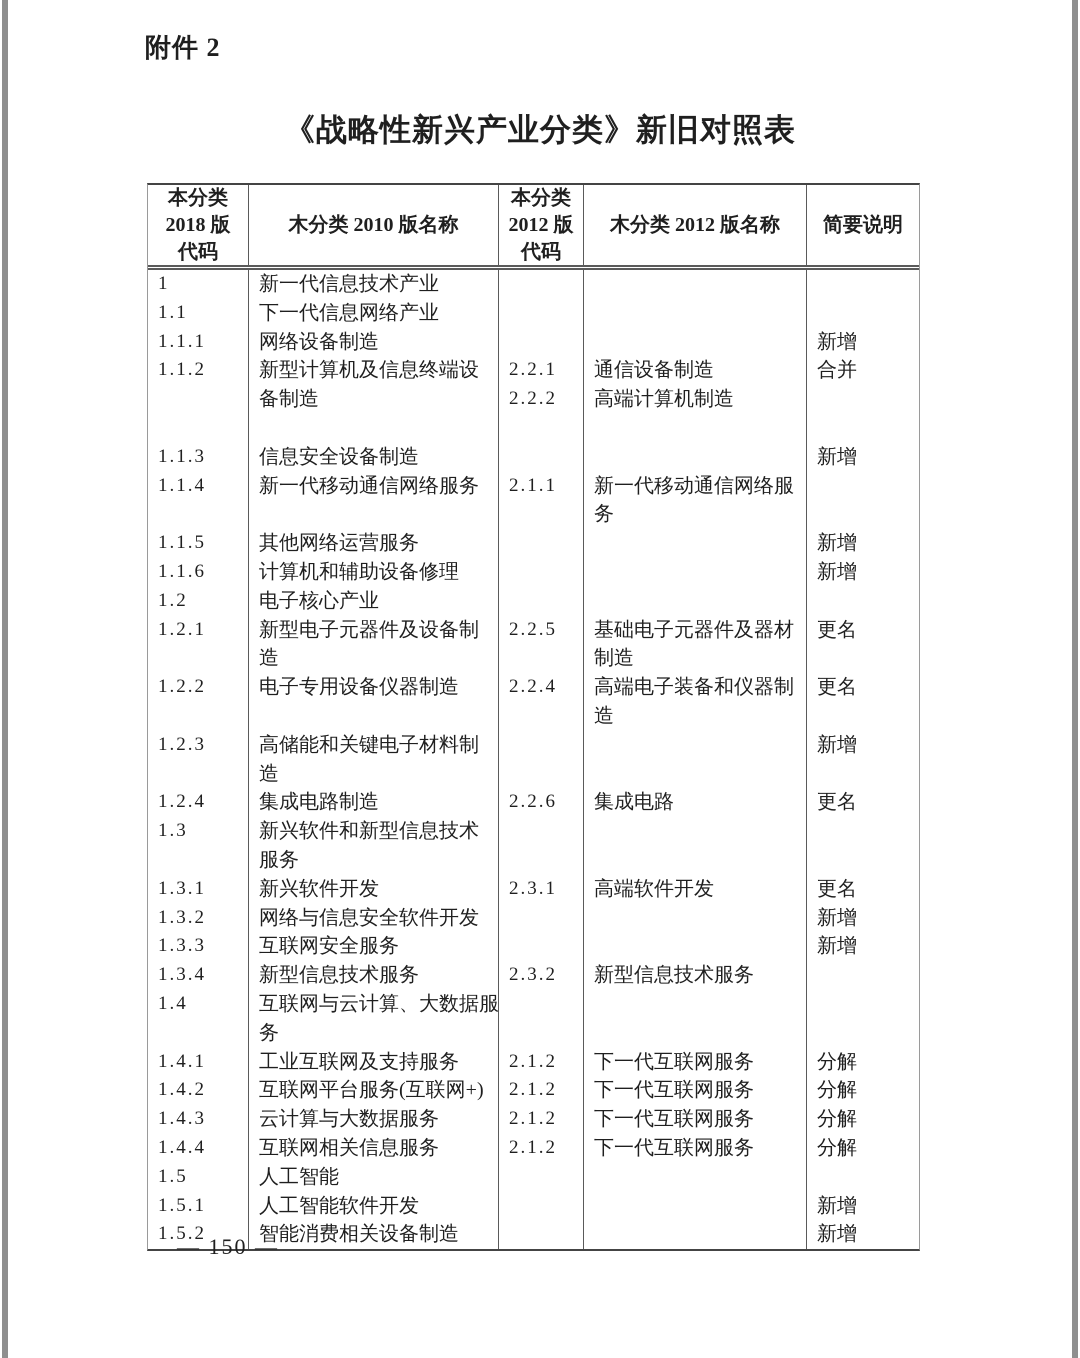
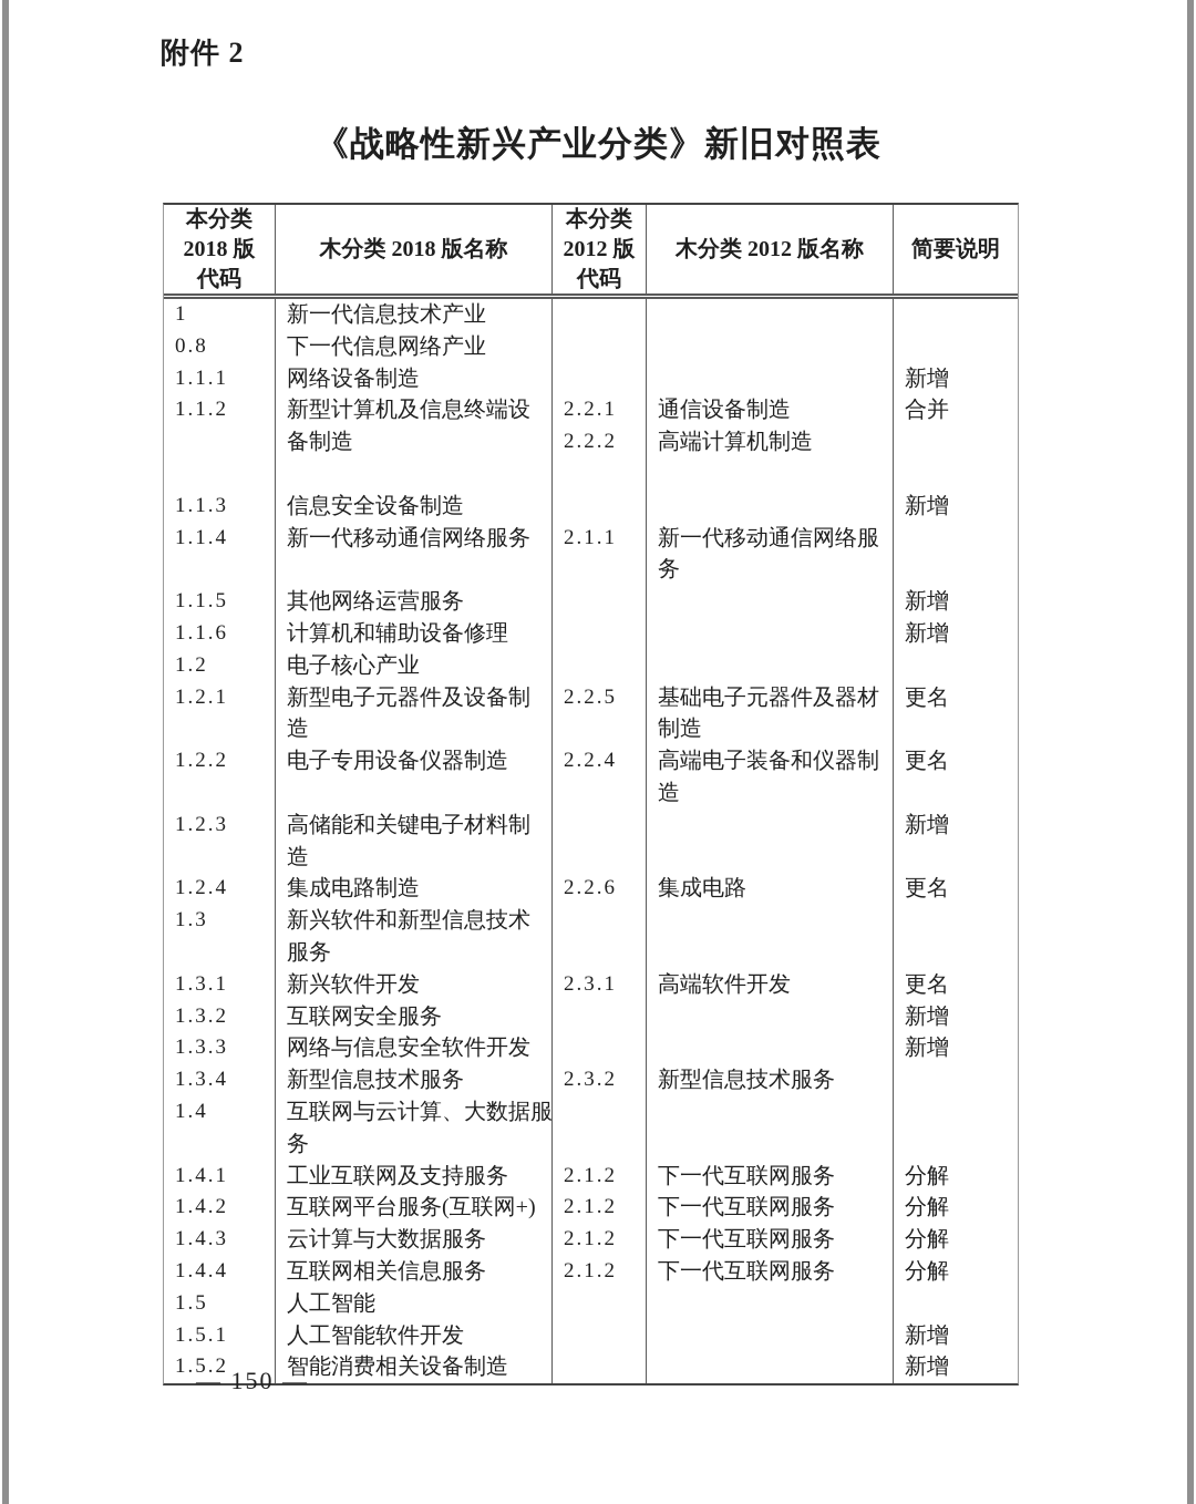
  附件 2
  《战略性新兴产业分类》新旧对照表
  本分类
  2018 版
  代码
- 木分类 2010 版名称
+ 木分类 2018 版名称
  本分类
  2012 版
  代码
  木分类 2012 版名称
  简要说明
  1
  新一代信息技术产业
- 1.1
+ 0.8
  下一代信息网络产业
  1.1.1
  网络设备制造
  新增
  1.1.2
  新型计算机及信息终端设
  备制造
  2.2.1
  2.2.2
  通信设备制造
  高端计算机制造
  合并
  1.1.3
  信息安全设备制造
  新增
  1.1.4
  新一代移动通信网络服务
  2.1.1
  新一代移动通信网络服
  务
  1.1.5
  其他网络运营服务
  新增
  1.1.6
  计算机和辅助设备修理
  新增
  1.2
  电子核心产业
  1.2.1
  新型电子元器件及设备制
  造
  2.2.5
  基础电子元器件及器材
  制造
  更名
  1.2.2
  电子专用设备仪器制造
  2.2.4
  高端电子装备和仪器制
  造
  更名
  1.2.3
  高储能和关键电子材料制
  造
  新增
  1.2.4
  集成电路制造
  2.2.6
  集成电路
  更名
  1.3
  新兴软件和新型信息技术
  服务
  1.3.1
  新兴软件开发
  2.3.1
  高端软件开发
  更名
  1.3.2
- 网络与信息安全软件开发
+ 互联网安全服务
  新增
  1.3.3
- 互联网安全服务
+ 网络与信息安全软件开发
  新增
  1.3.4
  新型信息技术服务
  2.3.2
  新型信息技术服务
  1.4
  互联网与云计算、大数据服
  务
  1.4.1
  工业互联网及支持服务
  2.1.2
  下一代互联网服务
  分解
  1.4.2
  互联网平台服务(互联网+)
  2.1.2
  下一代互联网服务
  分解
  1.4.3
  云计算与大数据服务
  2.1.2
  下一代互联网服务
  分解
  1.4.4
  互联网相关信息服务
  2.1.2
  下一代互联网服务
  分解
  1.5
  人工智能
  1.5.1
  人工智能软件开发
  新增
  1.5.2
  智能消费相关设备制造
  新增
  — 150 —
